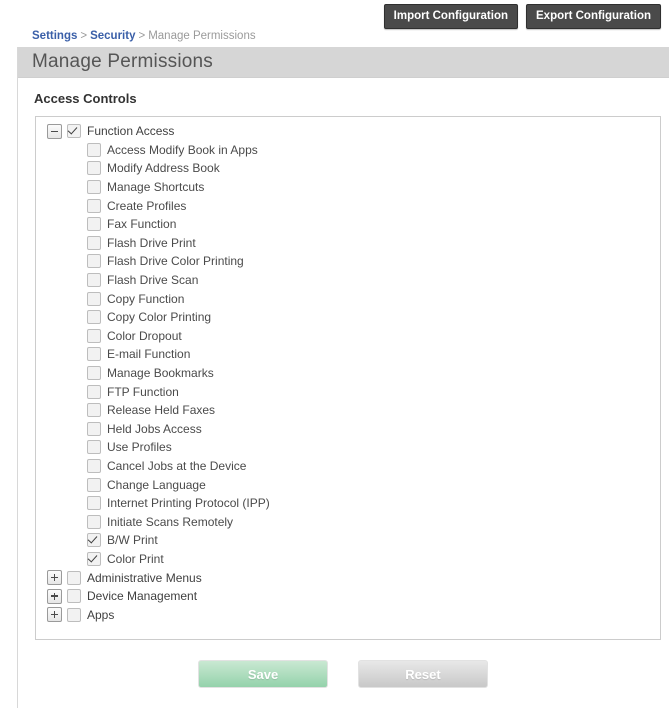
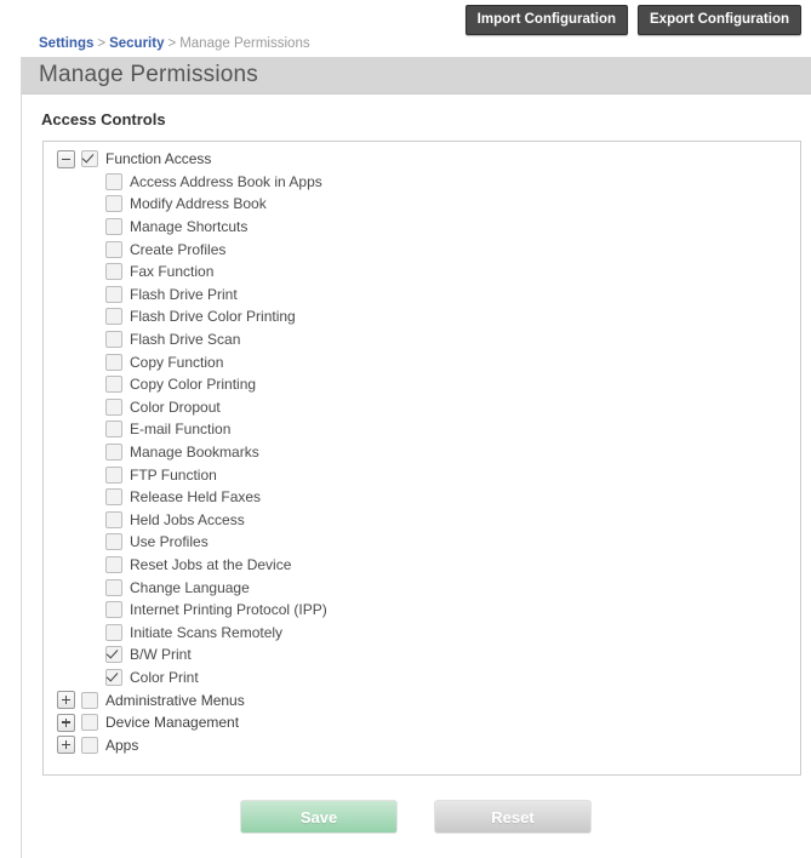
  Import Configuration
  Export Configuration
  Settings > Security > Manage Permissions
  Manage Permissions
  Access Controls
  Function Access
- Access Modify Book in Apps
+ Access Address Book in Apps
  Modify Address Book
  Manage Shortcuts
  Create Profiles
  Fax Function
  Flash Drive Print
  Flash Drive Color Printing
  Flash Drive Scan
  Copy Function
  Copy Color Printing
  Color Dropout
  E-mail Function
  Manage Bookmarks
  FTP Function
  Release Held Faxes
  Held Jobs Access
  Use Profiles
- Cancel Jobs at the Device
+ Reset Jobs at the Device
  Change Language
  Internet Printing Protocol (IPP)
  Initiate Scans Remotely
  B/W Print
  Color Print
  Administrative Menus
  Device Management
  Apps
  Save
  Reset
